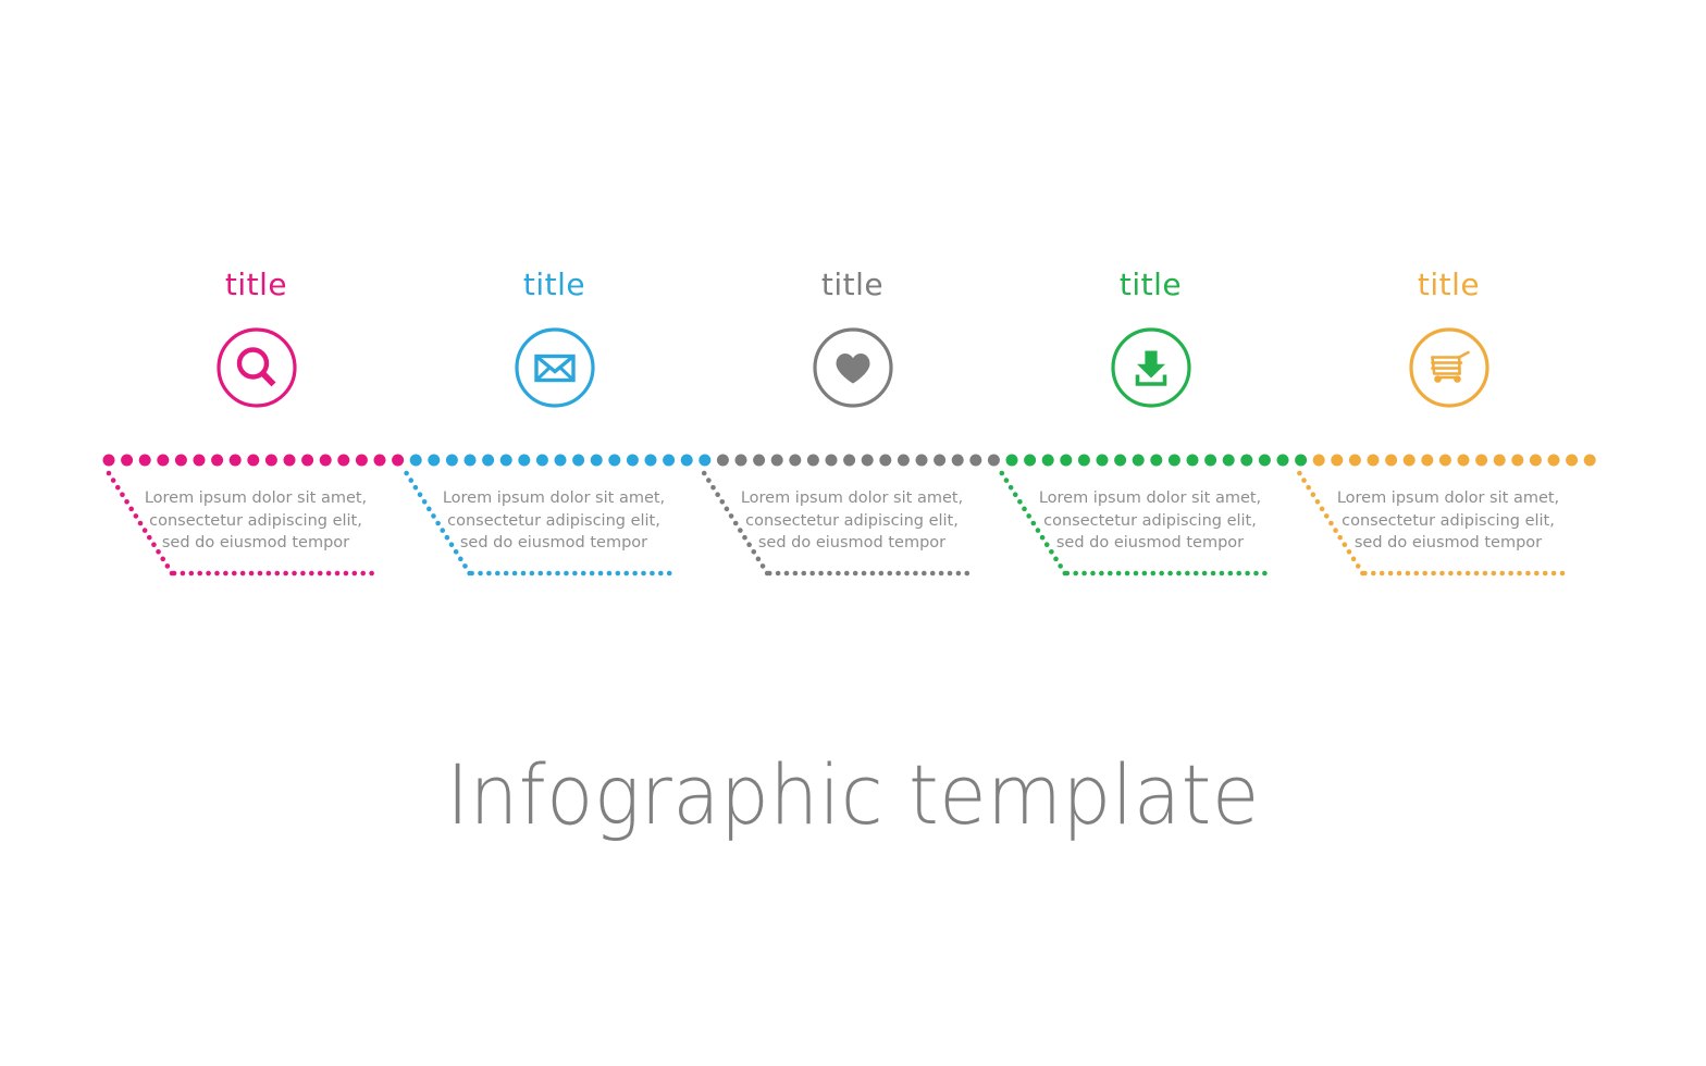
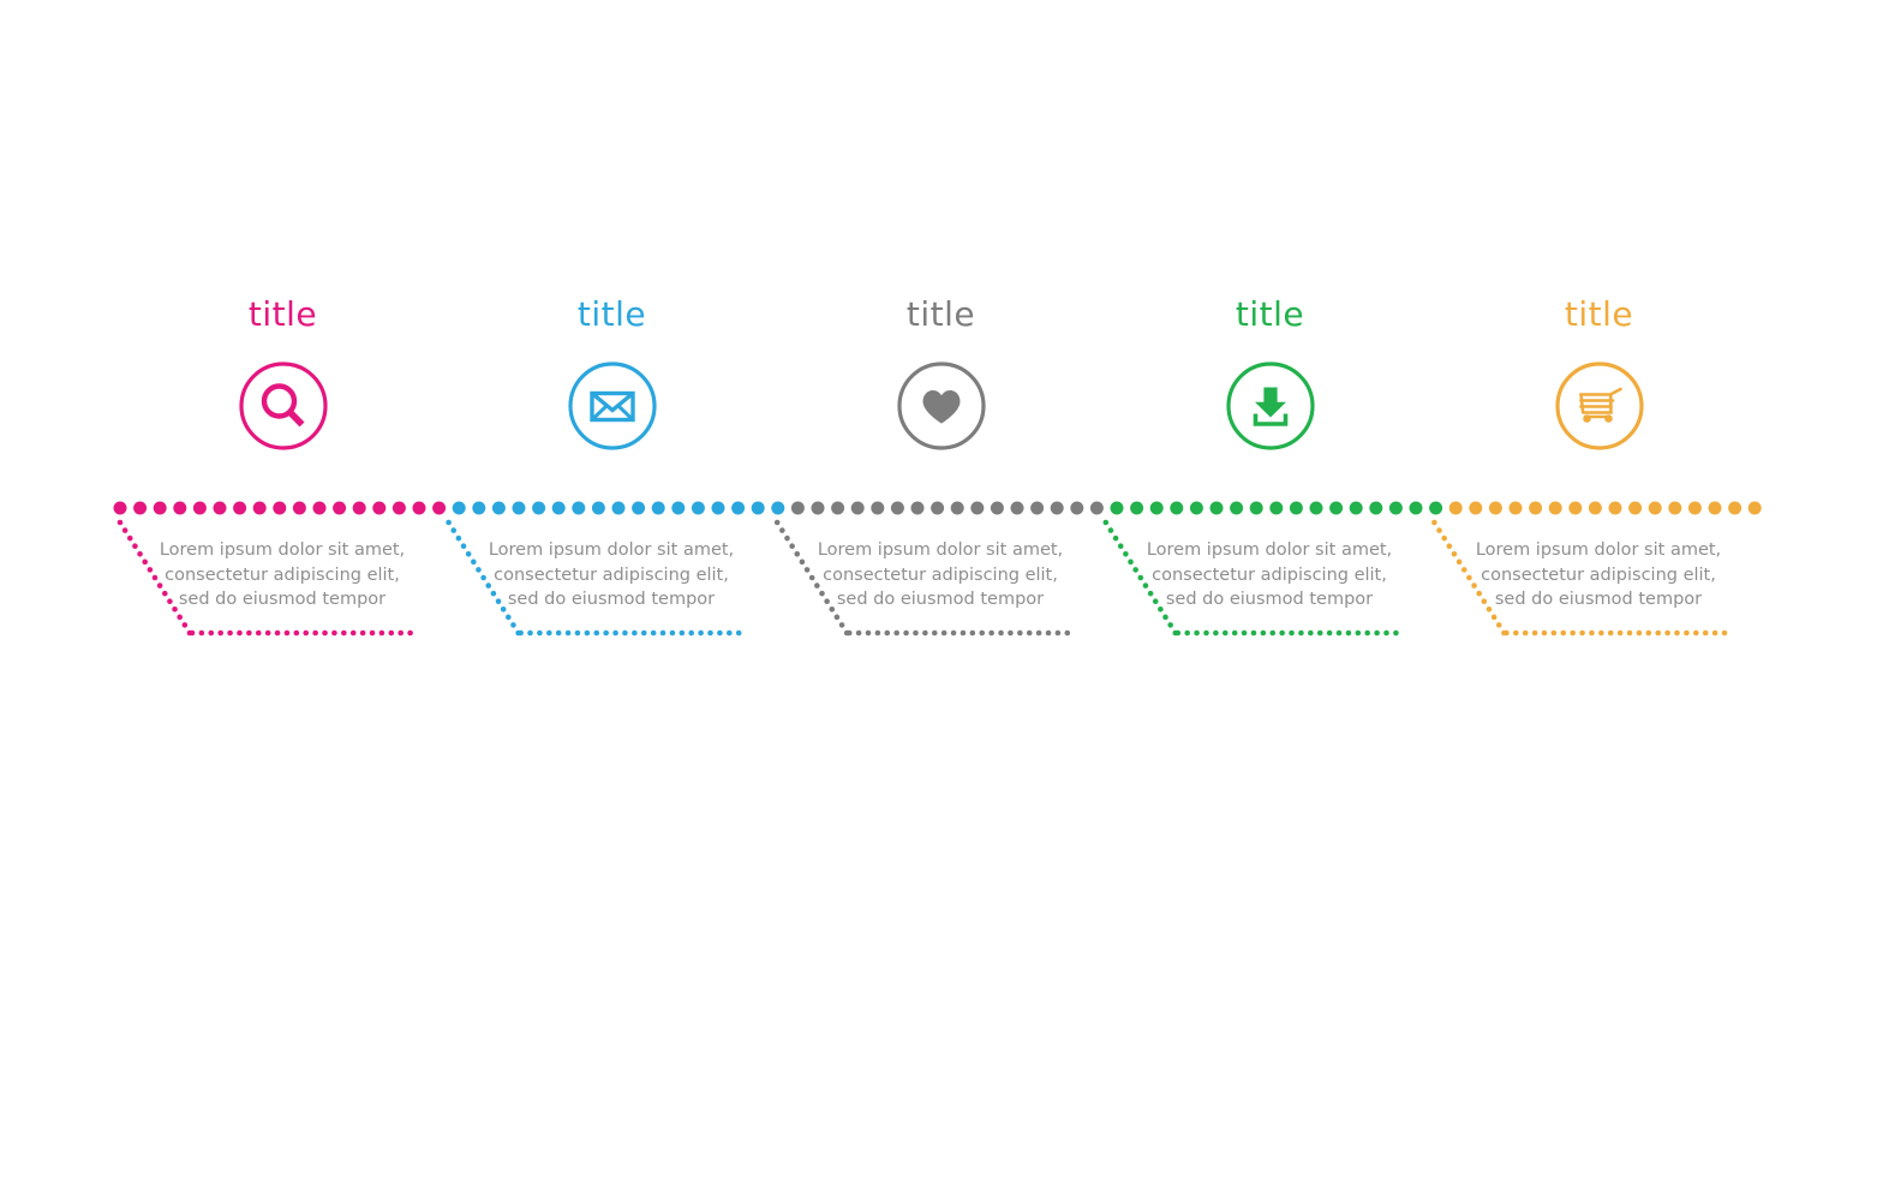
  title
  Lorem ipsum dolor sit amet,
  consectetur adipiscing elit,
  sed do eiusmod tempor
  title
  Lorem ipsum dolor sit amet,
  consectetur adipiscing elit,
  sed do eiusmod tempor
  title
  Lorem ipsum dolor sit amet,
  consectetur adipiscing elit,
  sed do eiusmod tempor
  title
  Lorem ipsum dolor sit amet,
  consectetur adipiscing elit,
  sed do eiusmod tempor
  title
  Lorem ipsum dolor sit amet,
  consectetur adipiscing elit,
  sed do eiusmod tempor
- Infographic template
